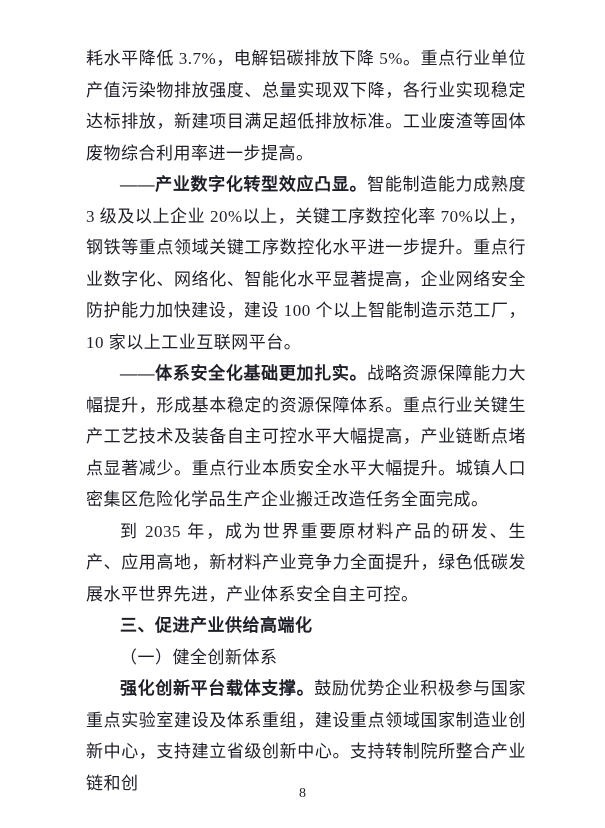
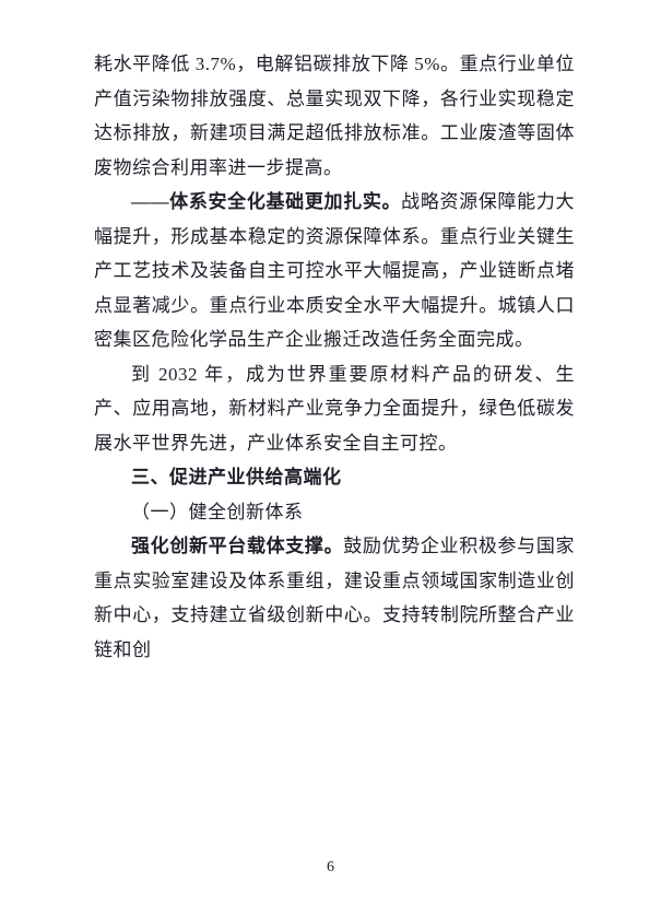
  耗水平降低 3.7%，电解铝碳排放下降 5%。重点行业单位产值污染物排放强度、总量实现双下降，各行业实现稳定达标排放，新建项目满足超低排放标准。工业废渣等固体废物综合利用率进一步提高。
- ——产业数字化转型效应凸显。智能制造能力成熟度 3 级及以上企业 20%以上，关键工序数控化率 70%以上，钢铁等重点领域关键工序数控化水平进一步提升。重点行业数字化、网络化、智能化水平显著提高，企业网络安全防护能力加快建设，建设 100 个以上智能制造示范工厂，10 家以上工业互联网平台。
  ——体系安全化基础更加扎实。战略资源保障能力大幅提升，形成基本稳定的资源保障体系。重点行业关键生产工艺技术及装备自主可控水平大幅提高，产业链断点堵点显著减少。重点行业本质安全水平大幅提升。城镇人口密集区危险化学品生产企业搬迁改造任务全面完成。
- 到 2035 年，成为世界重要原材料产品的研发、生产、应用高地，新材料产业竞争力全面提升，绿色低碳发展水平世界先进，产业体系安全自主可控。
+ 到 2032 年，成为世界重要原材料产品的研发、生产、应用高地，新材料产业竞争力全面提升，绿色低碳发展水平世界先进，产业体系安全自主可控。
  三、促进产业供给高端化
  （一）健全创新体系
  强化创新平台载体支撑。鼓励优势企业积极参与国家重点实验室建设及体系重组，建设重点领域国家制造业创新中心，支持建立省级创新中心。支持转制院所整合产业链和创
- 8
+ 6
